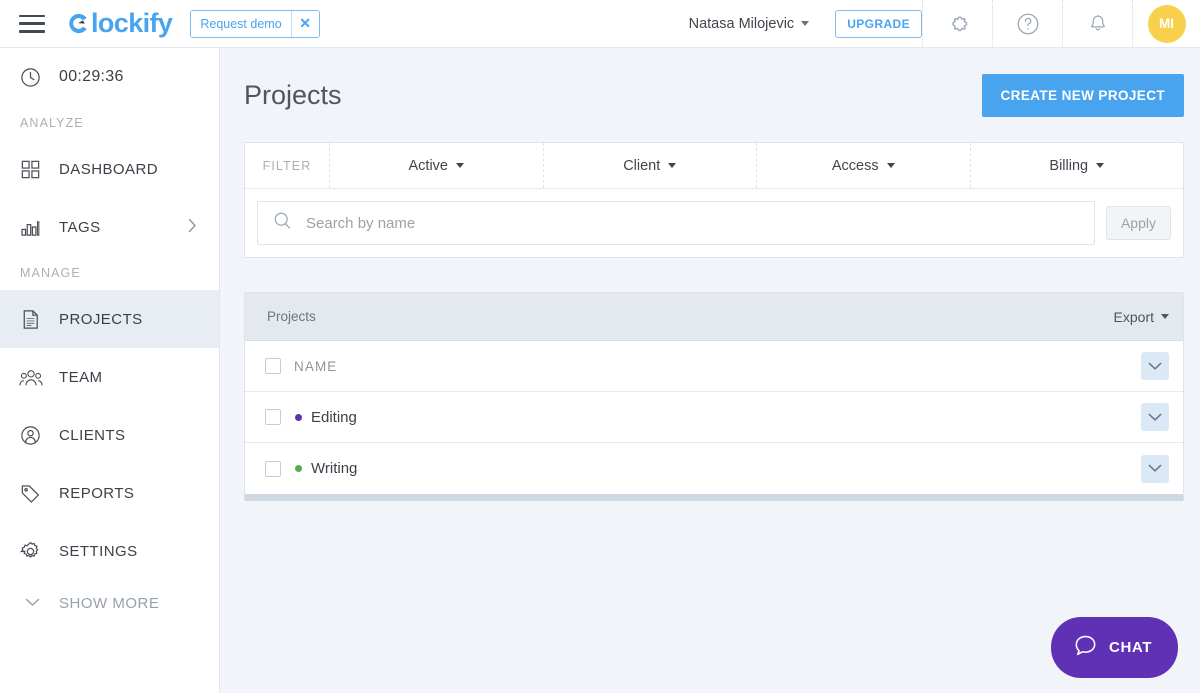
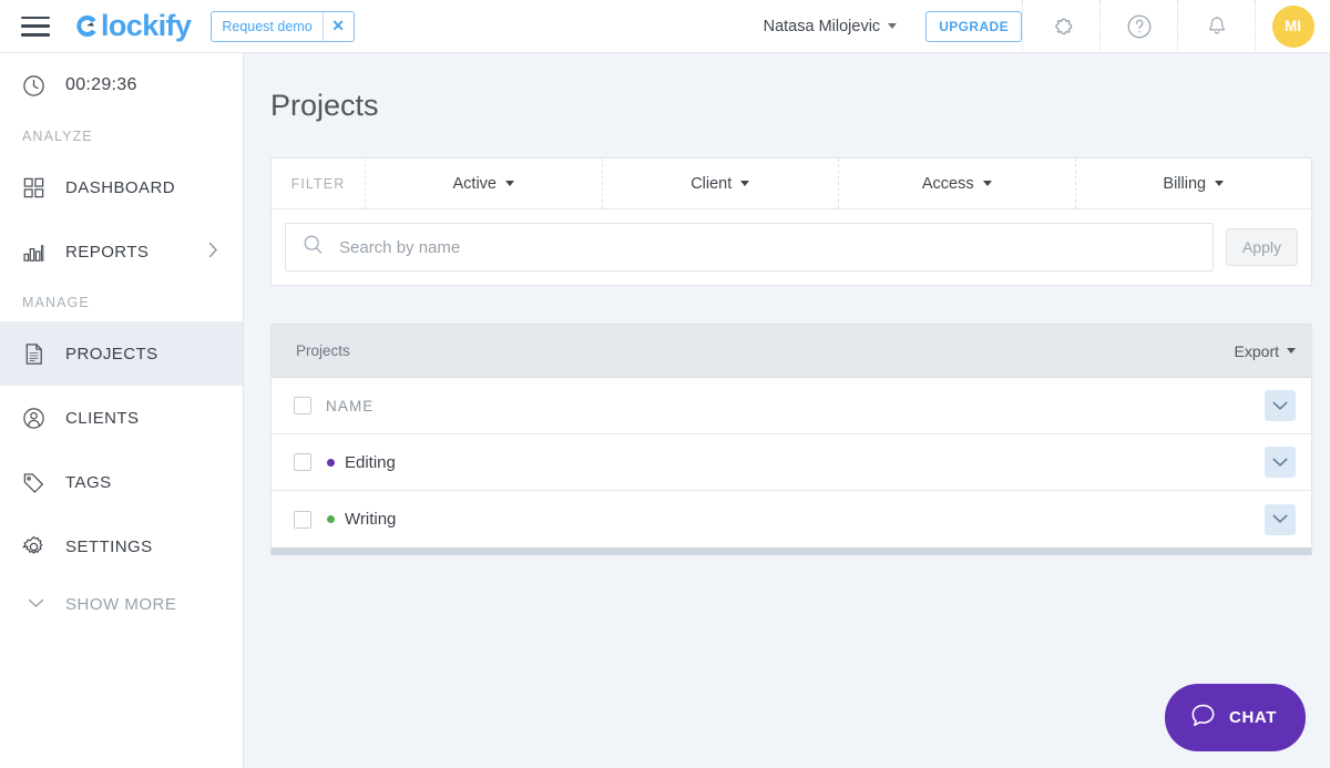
  lockify
  Request demo
  ✕
  Natasa Milojevic
  UPGRADE
  MI
  00:29:36
  ANALYZE
  DASHBOARD
- TAGS
+ REPORTS
  MANAGE
  PROJECTS
- TEAM
  CLIENTS
- REPORTS
+ TAGS
  SETTINGS
  SHOW MORE
  Projects
- CREATE NEW PROJECT
  FILTER
  Active
  Client
  Access
  Billing
  Search by name
  Apply
  Projects
  Export
  NAME
  Editing
  Writing
  CHAT
